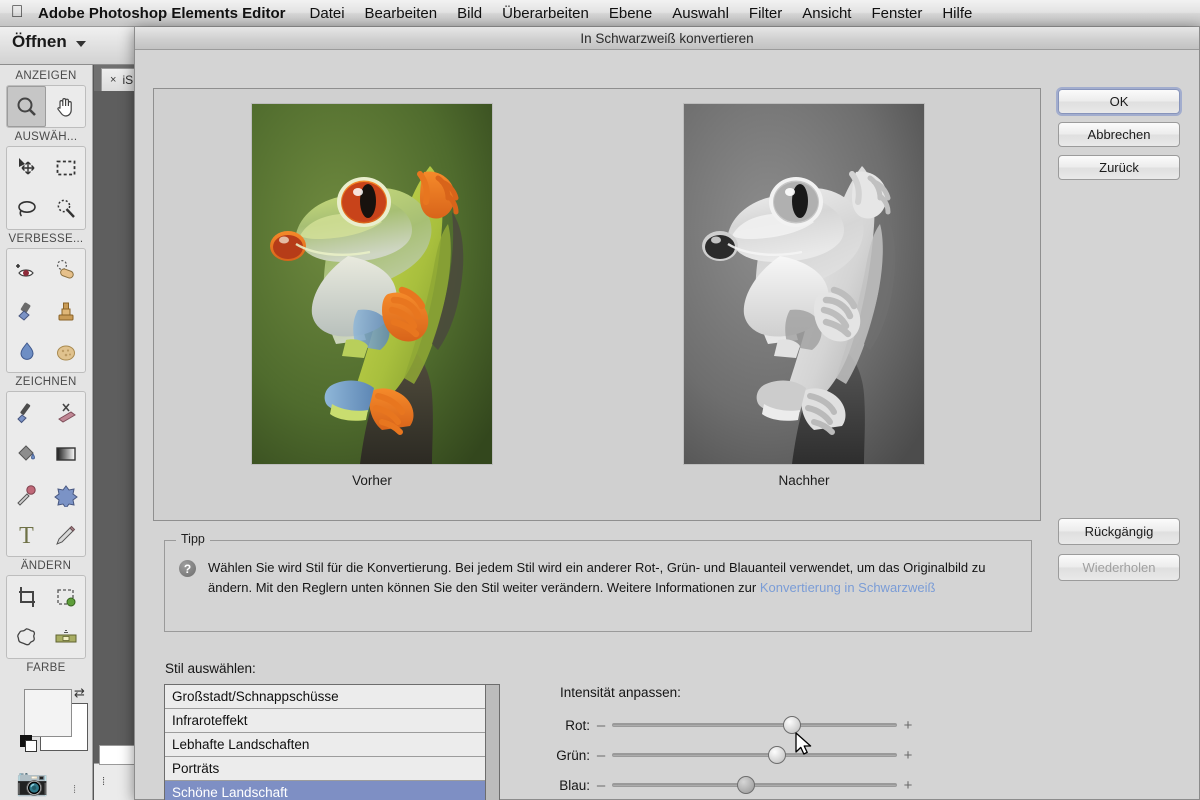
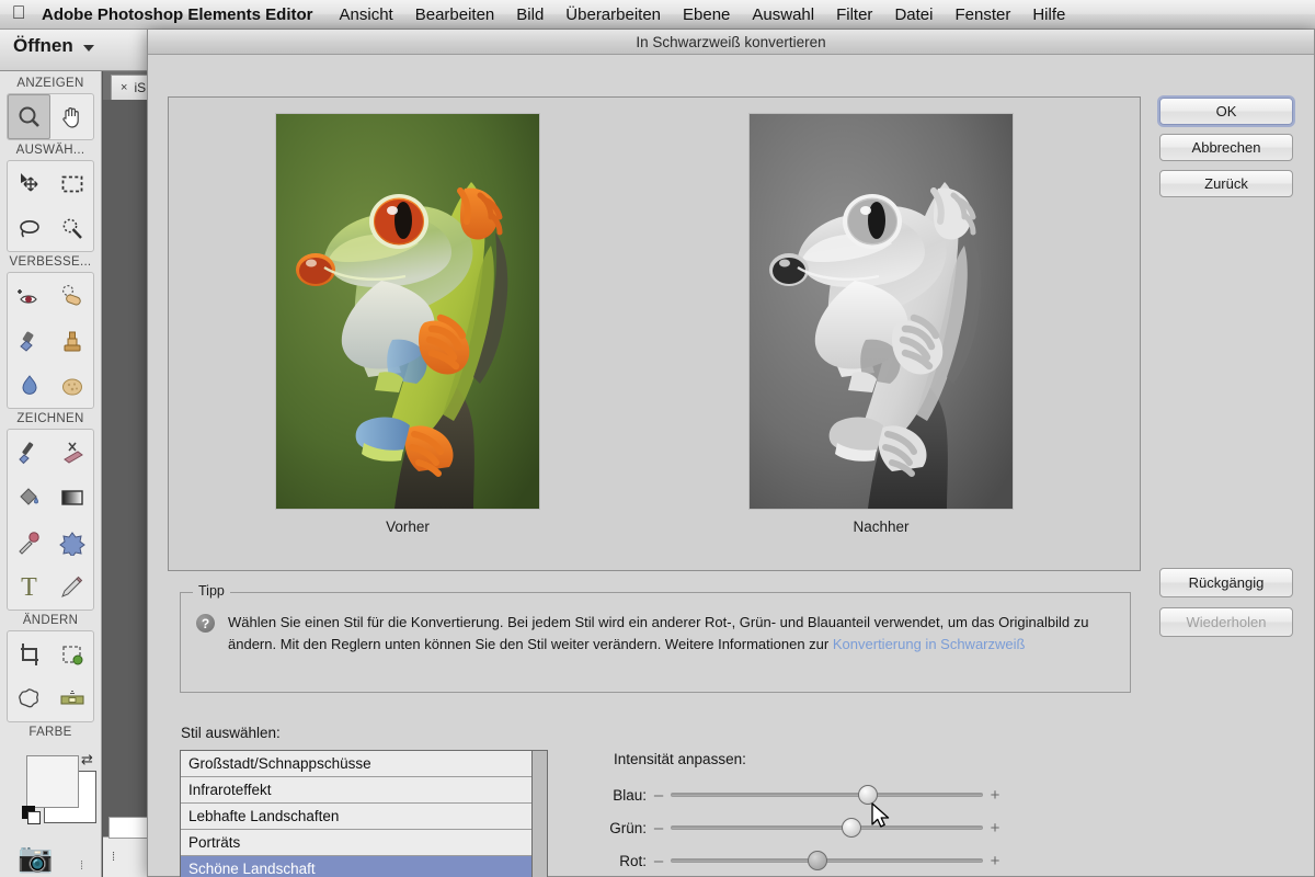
  ×
  iS
  ⁞
  Öffnen
  ANZEIGEN
  AUSWÄH...
  VERBESSE...
  ZEICHNEN
  T
  ÄNDERN
  FARBE
  ⇄
  📷
  ⁞
  
  Adobe Photoshop Elements Editor
- Datei
+ Ansicht
  Bearbeiten
  Bild
  Überarbeiten
  Ebene
  Auswahl
  Filter
- Ansicht
+ Datei
  Fenster
  Hilfe
  In Schwarzweiß konvertieren
  Vorher
  Nachher
  OK
  Abbrechen
  Zurück
  Rückgängig
  Wiederholen
  Tipp
  ?
- Wählen Sie wird Stil für die Konvertierung. Bei jedem Stil wird ein anderer Rot-, Grün- und Blauanteil verwendet, um das Originalbild zu ändern. Mit den Reglern unten können Sie den Stil weiter verändern. Weitere Informationen zur Konvertierung in Schwarzweiß
+ Wählen Sie einen Stil für die Konvertierung. Bei jedem Stil wird ein anderer Rot-, Grün- und Blauanteil verwendet, um das Originalbild zu ändern. Mit den Reglern unten können Sie den Stil weiter verändern. Weitere Informationen zur Konvertierung in Schwarzweiß
  Stil auswählen:
  Großstadt/Schnappschüsse
  Infraroteffekt
  Lebhafte Landschaften
  Porträts
  Schöne Landschaft
  Intensität anpassen:
- Rot:
+ Blau:
  –
  +
  Grün:
  –
  +
- Blau:
+ Rot:
  –
  +
